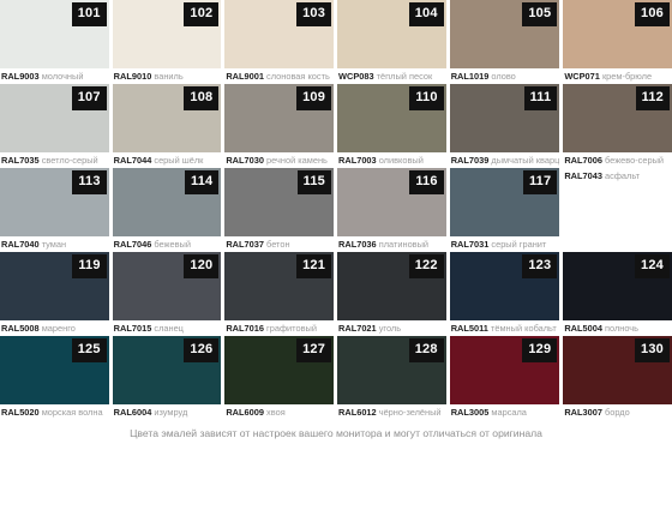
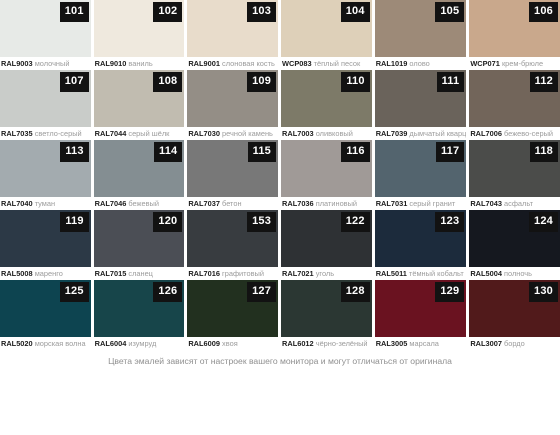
  101
  RAL9003 молочный
  102
  RAL9010 ваниль
  103
  RAL9001 слоновая кость
  104
  WCP083 тёплый песок
  105
  RAL1019 олово
  106
  WCP071 крем-брюле
  107
  RAL7035 светло-серый
  108
  RAL7044 серый шёлк
  109
  RAL7030 речной камень
  110
  RAL7003 оливковый
  111
  RAL7039 дымчатый кварц
  112
  RAL7006 бежево-серый
  113
  RAL7040 туман
  114
  RAL7046 бежевый
  115
  RAL7037 бетон
  116
  RAL7036 платиновый
  117
  RAL7031 серый гранит
+ 118
  RAL7043 асфальт
  119
  RAL5008 маренго
  120
  RAL7015 сланец
- 121
+ 153
  RAL7016 графитовый
  122
  RAL7021 уголь
  123
  RAL5011 тёмный кобальт
  124
  RAL5004 полночь
  125
  RAL5020 морская волна
  126
  RAL6004 изумруд
  127
  RAL6009 хвоя
  128
  RAL6012 чёрно-зелёный
  129
  RAL3005 марсала
  130
  RAL3007 бордо
  Цвета эмалей зависят от настроек вашего монитора и могут отличаться от оригинала
